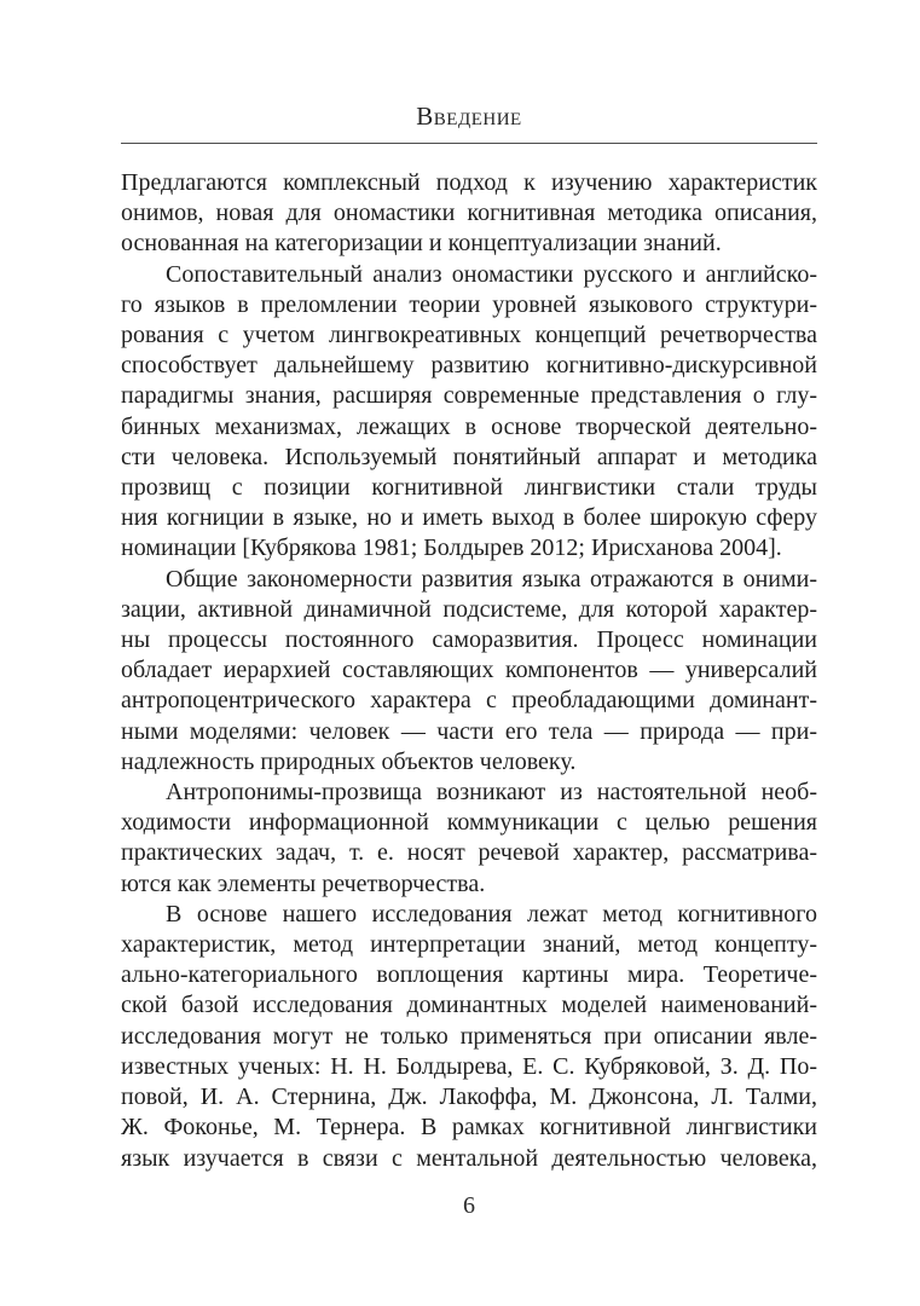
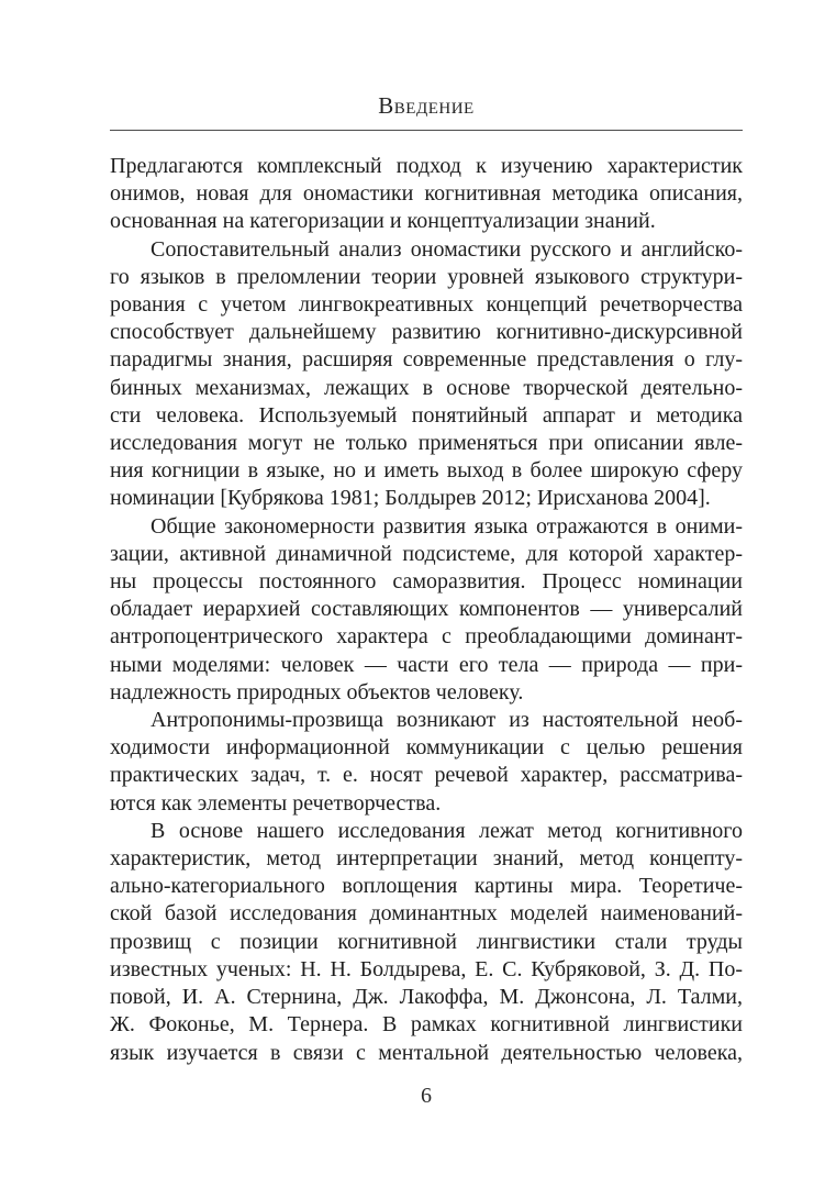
  Введение
  Предлагаются комплексный подход к изучению характеристик
  онимов, новая для ономастики когнитивная методика описания,
  основанная на категоризации и концептуализации знаний.
  Сопоставительный анализ ономастики русского и английско-
  го языков в преломлении теории уровней языкового структури-
  рования с учетом лингвокреативных концепций речетворчества
  способствует дальнейшему развитию когнитивно-дискурсивной
  парадигмы знания, расширяя современные представления о глу-
  бинных механизмах, лежащих в основе творческой деятельно-
  сти человека. Используемый понятийный аппарат и методика
- прозвищ с позиции когнитивной лингвистики стали труды
+ исследования могут не только применяться при описании явле-
  ния когниции в языке, но и иметь выход в более широкую сферу
  номинации [Кубрякова 1981; Болдырев 2012; Ирисханова 2004].
  Общие закономерности развития языка отражаются в оними-
  зации, активной динамичной подсистеме, для которой характер-
  ны процессы постоянного саморазвития. Процесс номинации
  обладает иерархией составляющих компонентов — универсалий
  антропоцентрического характера с преобладающими доминант-
  ными моделями: человек — части его тела — природа — при-
  надлежность природных объектов человеку.
  Антропонимы-прозвища возникают из настоятельной необ-
  ходимости информационной коммуникации с целью решения
  практических задач, т. е. носят речевой характер, рассматрива-
  ются как элементы речетворчества.
  В основе нашего исследования лежат метод когнитивного
  характеристик, метод интерпретации знаний, метод концепту-
  ально-категориального воплощения картины мира. Теоретиче-
  ской базой исследования доминантных моделей наименований-
- исследования могут не только применяться при описании явле-
+ прозвищ с позиции когнитивной лингвистики стали труды
  известных ученых: Н. Н. Болдырева, Е. С. Кубряковой, З. Д. По-
  повой, И. А. Стернина, Дж. Лакоффа, М. Джонсона, Л. Талми,
  Ж. Фоконье, М. Тернера. В рамках когнитивной лингвистики
  язык изучается в связи с ментальной деятельностью человека,
  6
